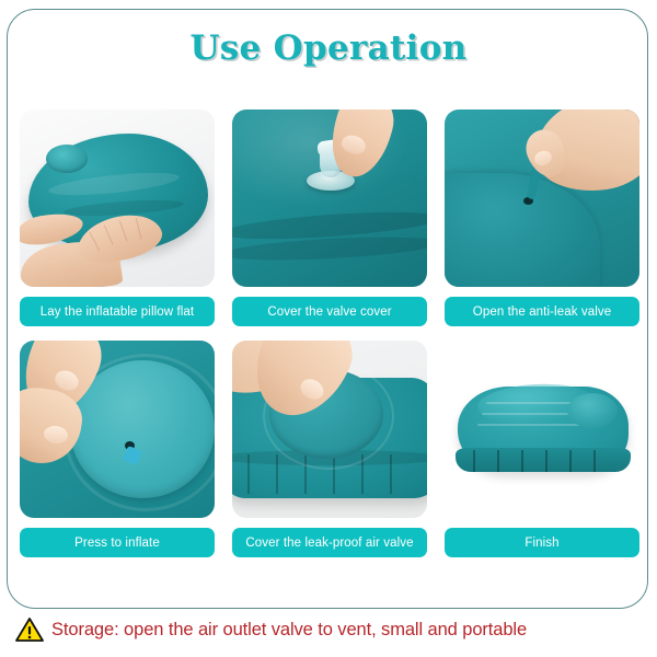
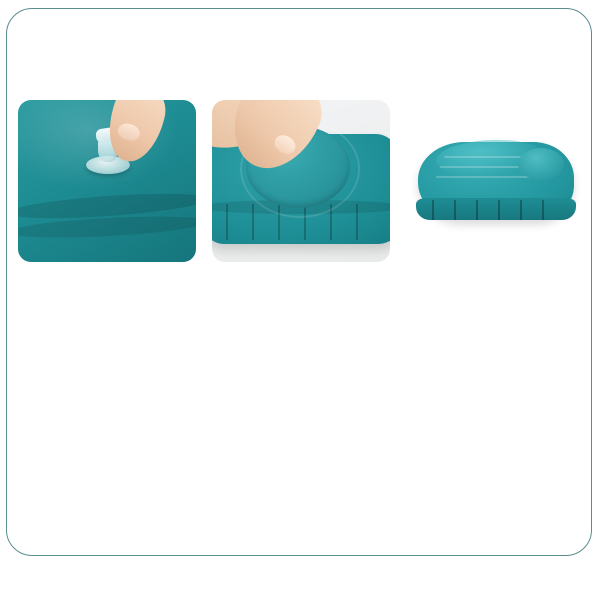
- Use Operation
- Lay the inflatable pillow flat
- Cover the valve cover
- Open the anti-leak valve
- Press to inflate
- Cover the leak-proof air valve
- Finish
- Storage: open the air outlet valve to vent, small and portable
